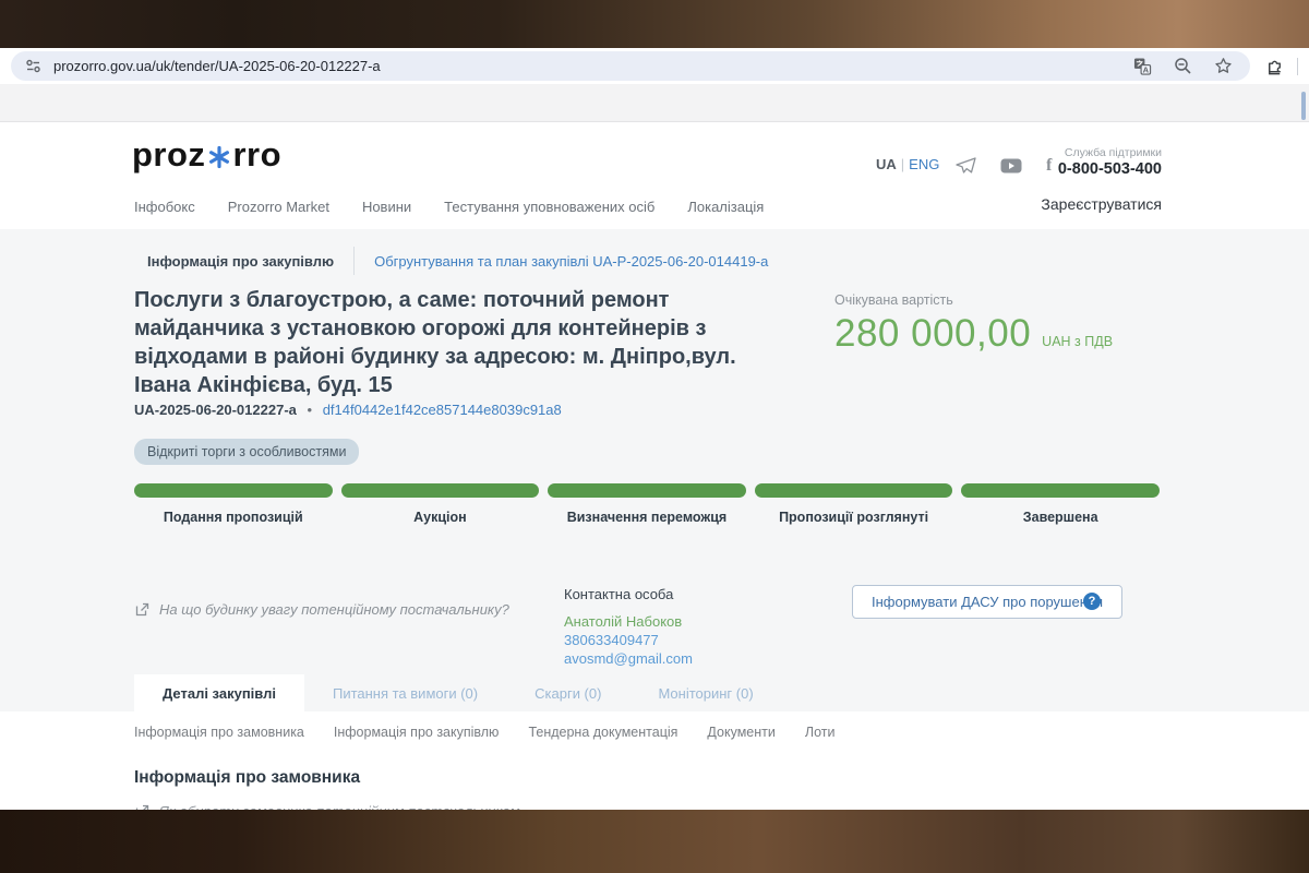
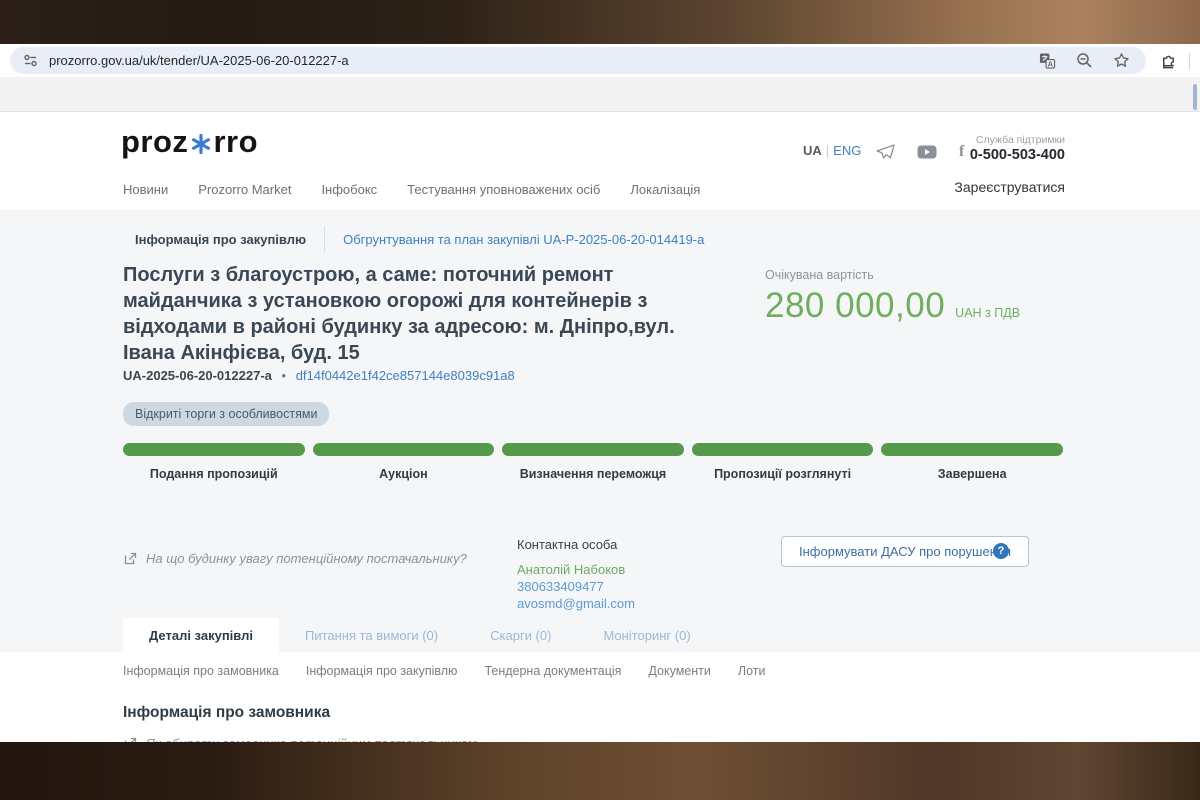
  prozorro.gov.ua/uk/tender/UA-2025-06-20-012227-a
  A
  proz
  rro
  UA | ENG
  f
  Служба підтримки
- 0-800-503-400
+ 0-500-503-400
  Зареєструватися
- Інфобокс
+ Новини
  Prozorro Market
- Новини
+ Інфобокс
  Тестування уповноважених осіб
  Локалізація
  Інформація про закупівлю
  Обгрунтування та план закупівлі UA-P-2025-06-20-014419-a
  Послуги з благоустрою, а саме: поточний ремонт майданчика з установкою огорожі для контейнерів з відходами в районі будинку за адресою: м. Дніпро,вул. Івана Акінфієва, буд. 15
  Очікувана вартість
  280 000,00
  UAH з ПДВ
  UA-2025-06-20-012227-a • df14f0442e1f42ce857144e8039c91a8
  Відкриті торги з особливостями
  Подання пропозицій
  Аукціон
  Визначення переможця
  Пропозиції розглянуті
  Завершена
  На що будинку увагу потенційному постачальнику?
  Контактна особа
  Анатолій Набоков
  380633409477
  avosmd@gmail.com
  Інформувати ДАСУ про поруше
  ?
  Деталі закупівлі
  Питання та вимоги (0)
  Скарги (0)
  Моніторинг (0)
  Інформація про замовника
  Інформація про закупівлю
  Тендерна документація
  Документи
  Лоти
  Інформація про замовника
